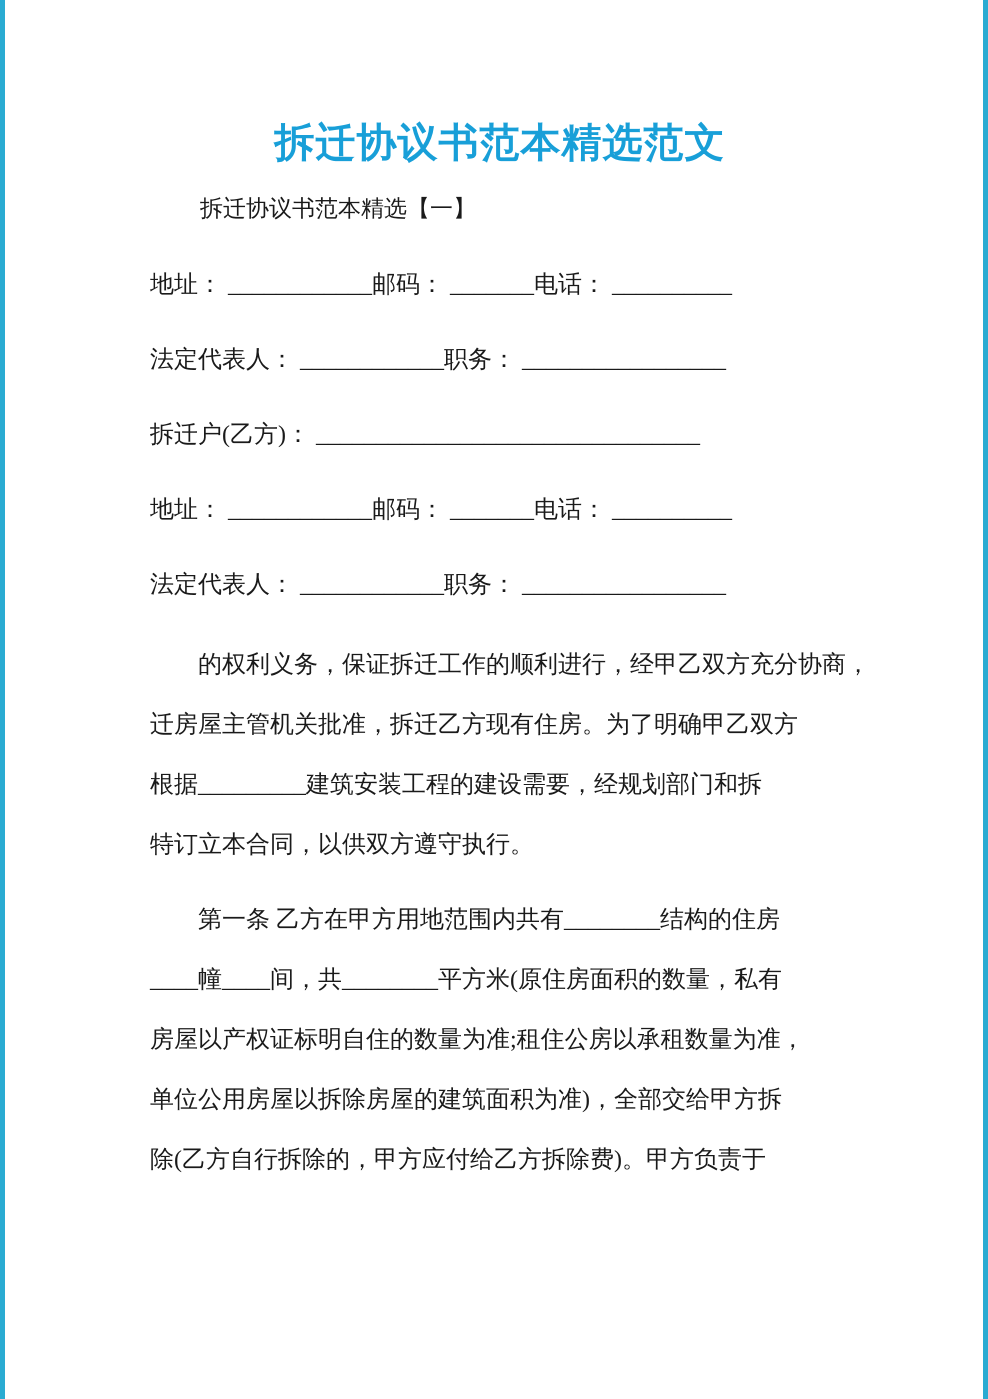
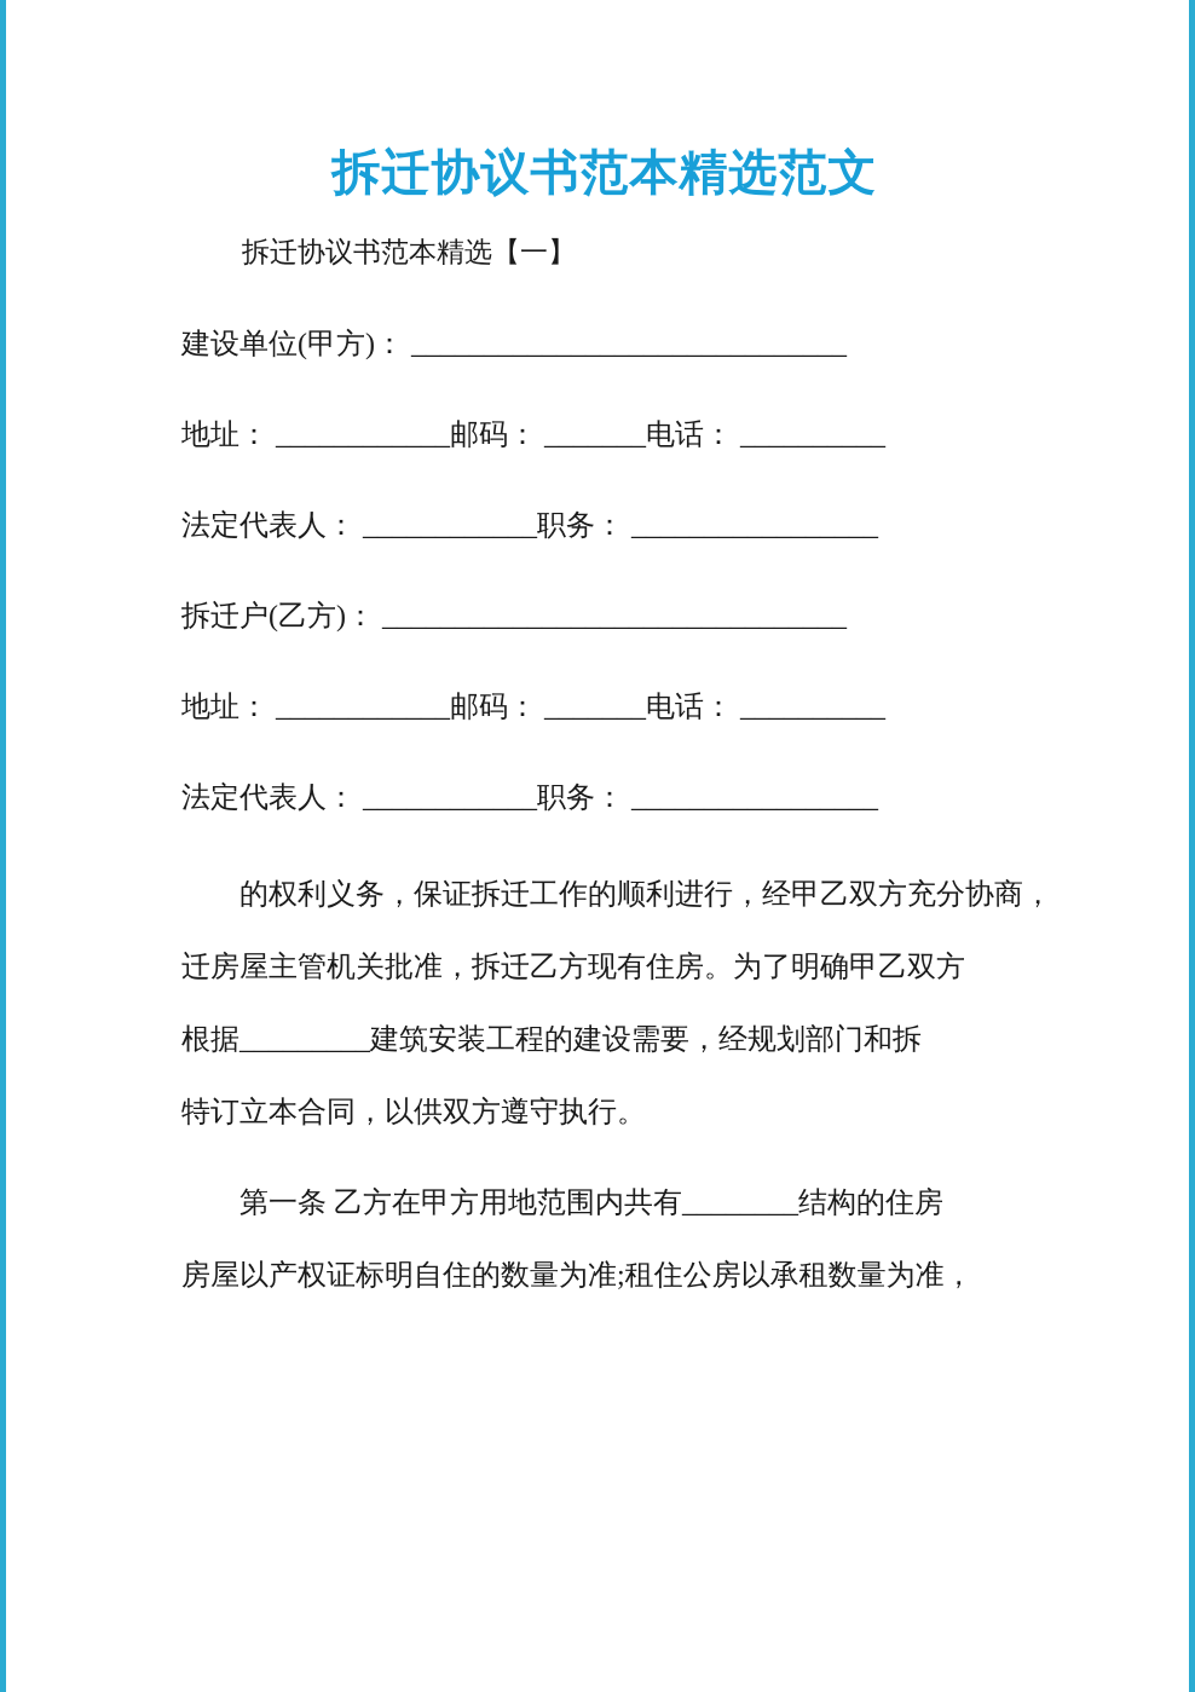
  拆迁协议书范本精选范文
  拆迁协议书范本精选【一】
+ 建设单位(甲方)： ______________________________
  地址： ____________邮码： _______电话： __________
  法定代表人： ____________职务： _________________
  拆迁户(乙方)： ________________________________
  地址： ____________邮码： _______电话： __________
  法定代表人： ____________职务： _________________
  的权利义务，保证拆迁工作的顺利进行，经甲乙双方充分协商，
  迁房屋主管机关批准，拆迁乙方现有住房。为了明确甲乙双方
  根据_________建筑安装工程的建设需要，经规划部门和拆
  特订立本合同，以供双方遵守执行。
  第一条 乙方在甲方用地范围内共有________结构的住房
- ____幢____间，共________平方米(原住房面积的数量，私有
  房屋以产权证标明自住的数量为准;租住公房以承租数量为准，
- 单位公用房屋以拆除房屋的建筑面积为准)，全部交给甲方拆
- 除(乙方自行拆除的，甲方应付给乙方拆除费)。甲方负责于
